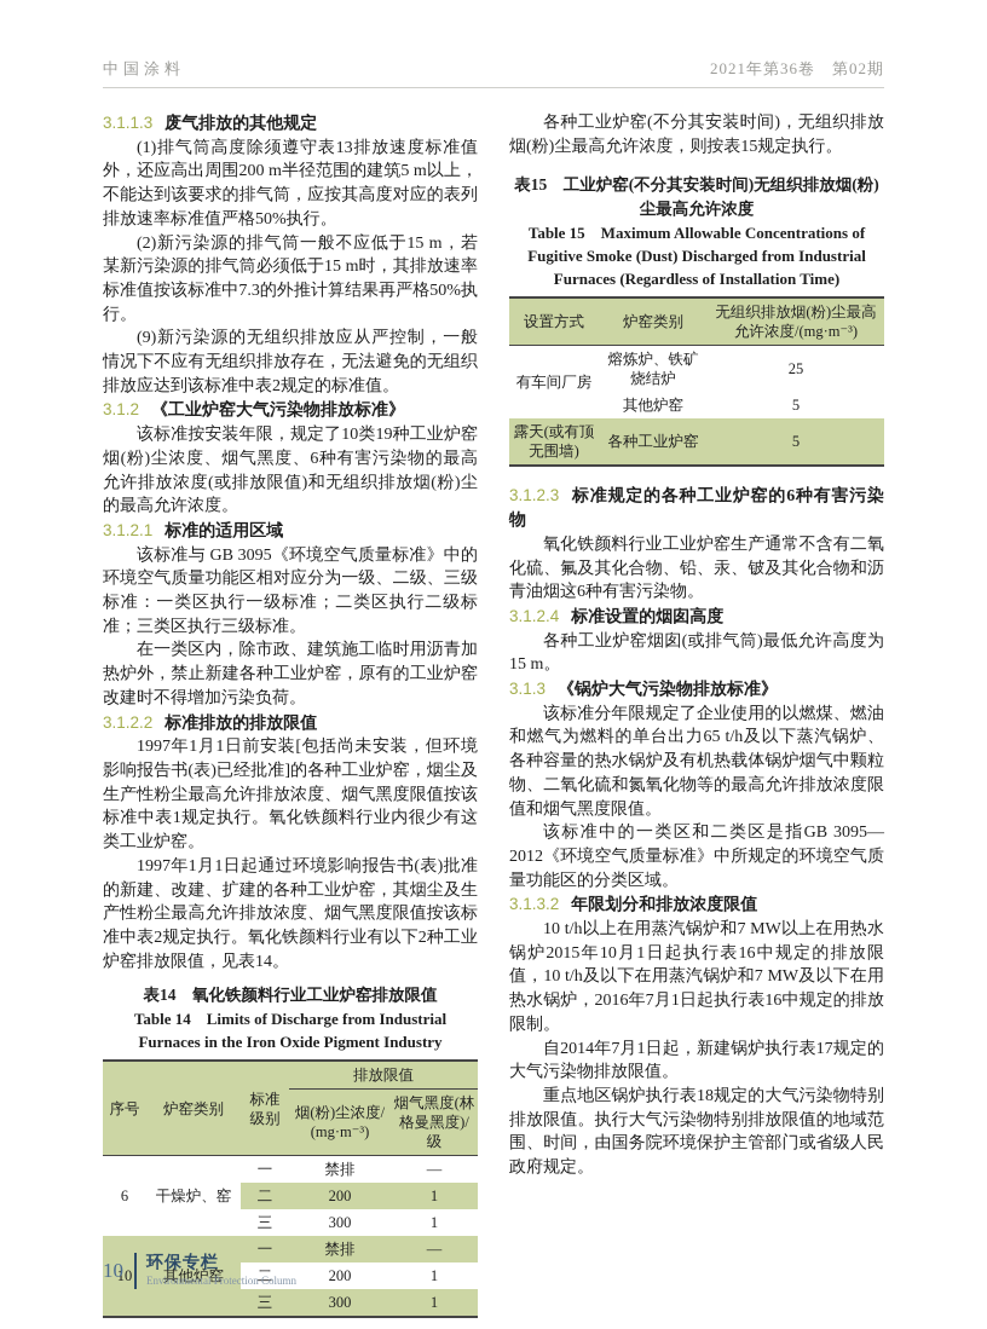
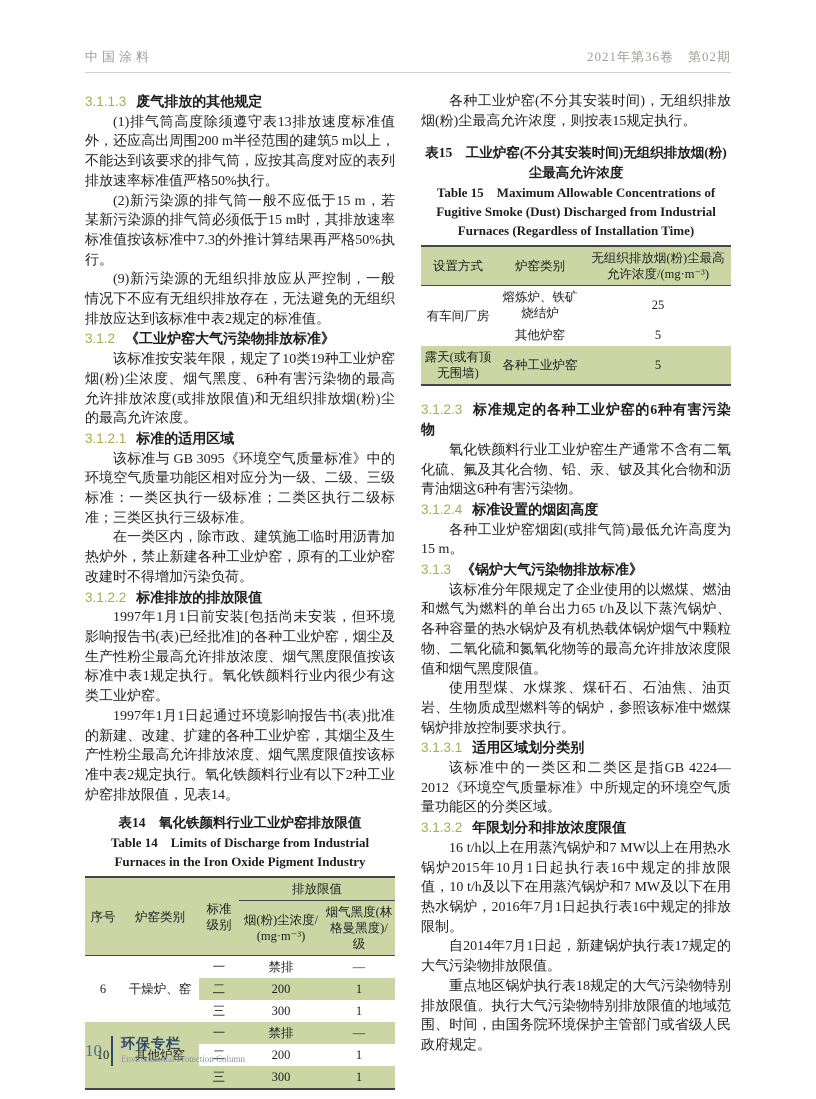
  中国涂料
  2021年第36卷 第02期
  3.1.1.3 废气排放的其他规定
  (1)排气筒高度除须遵守表13排放速度标准值外，还应高出周围200 m半径范围的建筑5 m以上，不能达到该要求的排气筒，应按其高度对应的表列排放速率标准值严格50%执行。
  (2)新污染源的排气筒一般不应低于15 m，若某新污染源的排气筒必须低于15 m时，其排放速率标准值按该标准中7.3的外推计算结果再严格50%执行。
  (9)新污染源的无组织排放应从严控制，一般情况下不应有无组织排放存在，无法避免的无组织排放应达到该标准中表2规定的标准值。
  3.1.2 《工业炉窑大气污染物排放标准》
  该标准按安装年限，规定了10类19种工业炉窑烟(粉)尘浓度、烟气黑度、6种有害污染物的最高允许排放浓度(或排放限值)和无组织排放烟(粉)尘的最高允许浓度。
  3.1.2.1 标准的适用区域
  该标准与 GB 3095《环境空气质量标准》中的环境空气质量功能区相对应分为一级、二级、三级标准：一类区执行一级标准；二类区执行二级标准；三类区执行三级标准。
  在一类区内，除市政、建筑施工临时用沥青加热炉外，禁止新建各种工业炉窑，原有的工业炉窑改建时不得增加污染负荷。
  3.1.2.2 标准排放的排放限值
  1997年1月1日前安装[包括尚未安装，但环境影响报告书(表)已经批准]的各种工业炉窑，烟尘及生产性粉尘最高允许排放浓度、烟气黑度限值按该标准中表1规定执行。氧化铁颜料行业内很少有这类工业炉窑。
  1997年1月1日起通过环境影响报告书(表)批准的新建、改建、扩建的各种工业炉窑，其烟尘及生产性粉尘最高允许排放浓度、烟气黑度限值按该标准中表2规定执行。氧化铁颜料行业有以下2种工业炉窑排放限值，见表14。
  表14 氧化铁颜料行业工业炉窑排放限值
  Table 14 Limits of Discharge from Industrial Furnaces in the Iron Oxide Pigment Industry
  序号	炉窑类别	标准级别	排放限值
  烟(粉)尘浓度/ (mg·m⁻³)	烟气黑度(林格曼黑度)/级
  6	干燥炉、窑	一	禁排	—
  二	200	1
  三	300	1
  10	其他炉窑	一	禁排	—
  二	200	1
  三	300	1
  各种工业炉窑(不分其安装时间)，无组织排放烟(粉)尘最高允许浓度，则按表15规定执行。
  表15 工业炉窑(不分其安装时间)无组织排放烟(粉)尘最高允许浓度
  Table 15 Maximum Allowable Concentrations of Fugitive Smoke (Dust) Discharged from Industrial Furnaces (Regardless of Installation Time)
  设置方式	炉窑类别	无组织排放烟(粉)尘最高允许浓度/(mg·m⁻³)
  有车间厂房	熔炼炉、铁矿烧结炉	25
  其他炉窑	5
  露天(或有顶无围墙)	各种工业炉窑	5
  3.1.2.3 标准规定的各种工业炉窑的6种有害污染物
  氧化铁颜料行业工业炉窑生产通常不含有二氧化硫、氟及其化合物、铅、汞、铍及其化合物和沥青油烟这6种有害污染物。
  3.1.2.4 标准设置的烟囱高度
  各种工业炉窑烟囱(或排气筒)最低允许高度为15 m。
  3.1.3 《锅炉大气污染物排放标准》
  该标准分年限规定了企业使用的以燃煤、燃油和燃气为燃料的单台出力65 t/h及以下蒸汽锅炉、各种容量的热水锅炉及有机热载体锅炉烟气中颗粒物、二氧化硫和氮氧化物等的最高允许排放浓度限值和烟气黑度限值。
+ 使用型煤、水煤浆、煤矸石、石油焦、油页岩、生物质成型燃料等的锅炉，参照该标准中燃煤锅炉排放控制要求执行。
+ 3.1.3.1 适用区域划分类别
- 该标准中的一类区和二类区是指GB 3095—2012《环境空气质量标准》中所规定的环境空气质量功能区的分类区域。
+ 该标准中的一类区和二类区是指GB 4224—2012《环境空气质量标准》中所规定的环境空气质量功能区的分类区域。
  3.1.3.2 年限划分和排放浓度限值
- 10 t/h以上在用蒸汽锅炉和7 MW以上在用热水锅炉2015年10月1日起执行表16中规定的排放限值，10 t/h及以下在用蒸汽锅炉和7 MW及以下在用热水锅炉，2016年7月1日起执行表16中规定的排放限制。
+ 16 t/h以上在用蒸汽锅炉和7 MW以上在用热水锅炉2015年10月1日起执行表16中规定的排放限值，10 t/h及以下在用蒸汽锅炉和7 MW及以下在用热水锅炉，2016年7月1日起执行表16中规定的排放限制。
  自2014年7月1日起，新建锅炉执行表17规定的大气污染物排放限值。
  重点地区锅炉执行表18规定的大气污染物特别排放限值。执行大气污染物特别排放限值的地域范围、时间，由国务院环境保护主管部门或省级人民政府规定。
  10
  环保专栏
  Environmental Protection Column
